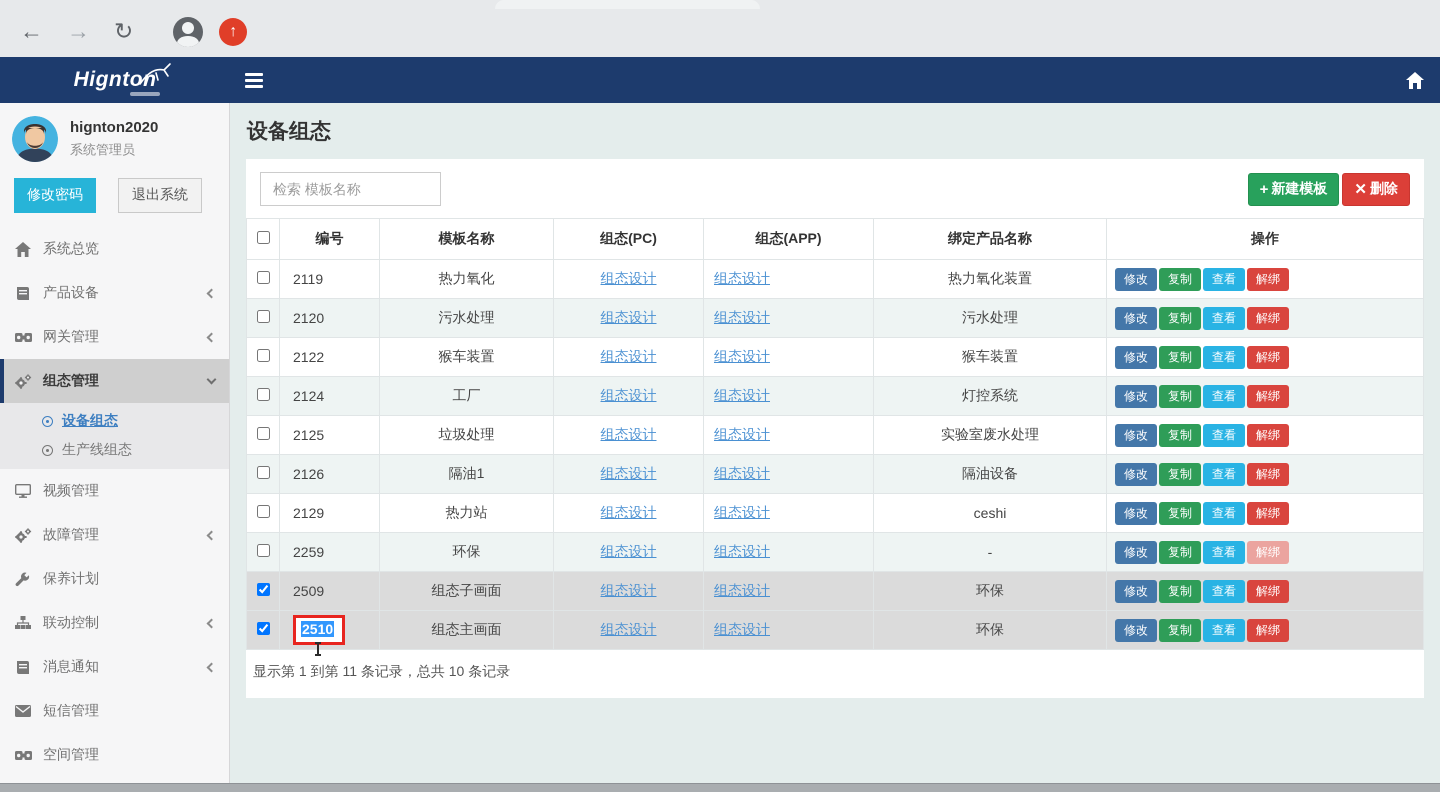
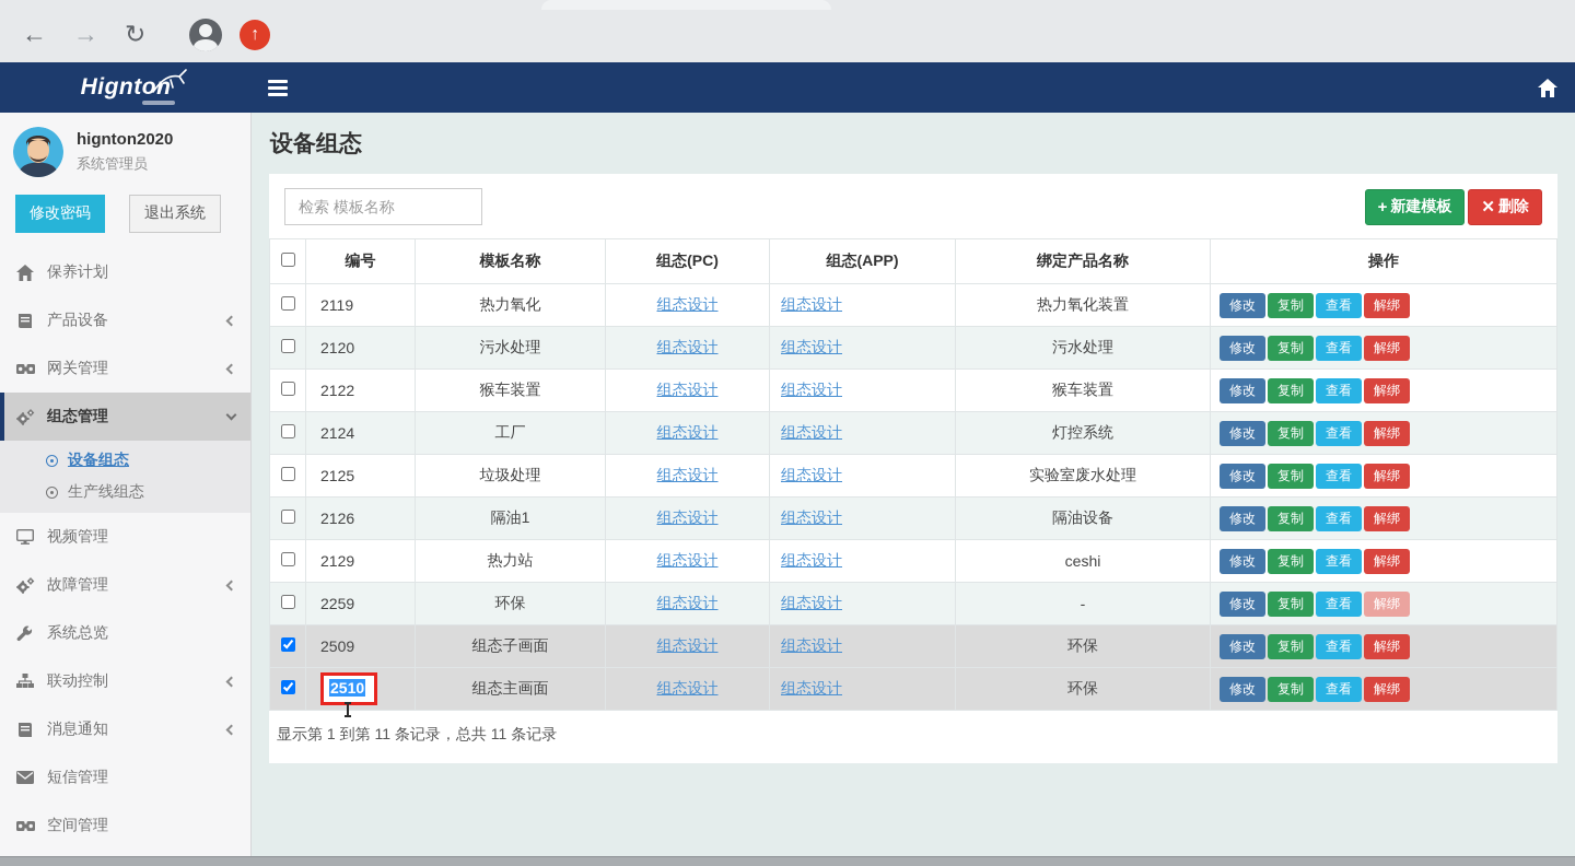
  ←
  →
  ↻
  ↑
  Hignton
  hignton2020
  系统管理员
  修改密码
  退出系统
- 系统总览
+ 保养计划
  产品设备
  网关管理
  组态管理
  设备组态
  生产线组态
  视频管理
  故障管理
- 保养计划
+ 系统总览
  联动控制
  消息通知
  短信管理
  空间管理
  设备组态
  检索 模板名称
  +
  新建模板
  ✕
  删除
  	编号	模板名称	组态(PC)	组态(APP)	绑定产品名称	操作
  	2119	热力氧化	组态设计	组态设计	热力氧化装置	修改 复制 查看 解绑
  	2120	污水处理	组态设计	组态设计	污水处理	修改 复制 查看 解绑
  	2122	猴车装置	组态设计	组态设计	猴车装置	修改 复制 查看 解绑
  	2124	工厂	组态设计	组态设计	灯控系统	修改 复制 查看 解绑
  	2125	垃圾处理	组态设计	组态设计	实验室废水处理	修改 复制 查看 解绑
  	2126	隔油1	组态设计	组态设计	隔油设备	修改 复制 查看 解绑
  	2129	热力站	组态设计	组态设计	ceshi	修改 复制 查看 解绑
  	2259	环保	组态设计	组态设计	-	修改 复制 查看 解绑
  	2509	组态子画面	组态设计	组态设计	环保	修改 复制 查看 解绑
  	2510	组态主画面	组态设计	组态设计	环保	修改 复制 查看 解绑
- 显示第 1 到第 11 条记录，总共 10 条记录
+ 显示第 1 到第 11 条记录，总共 11 条记录
